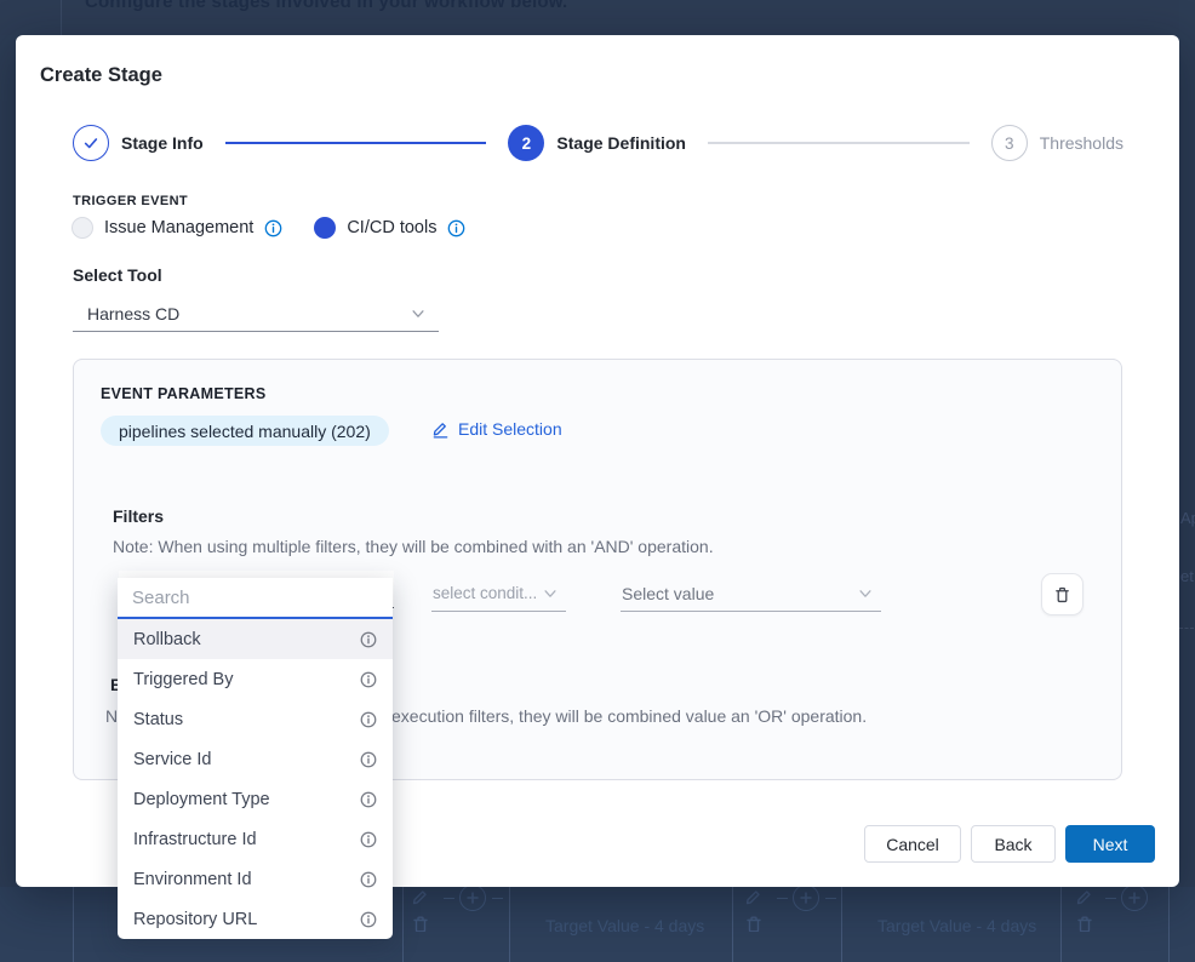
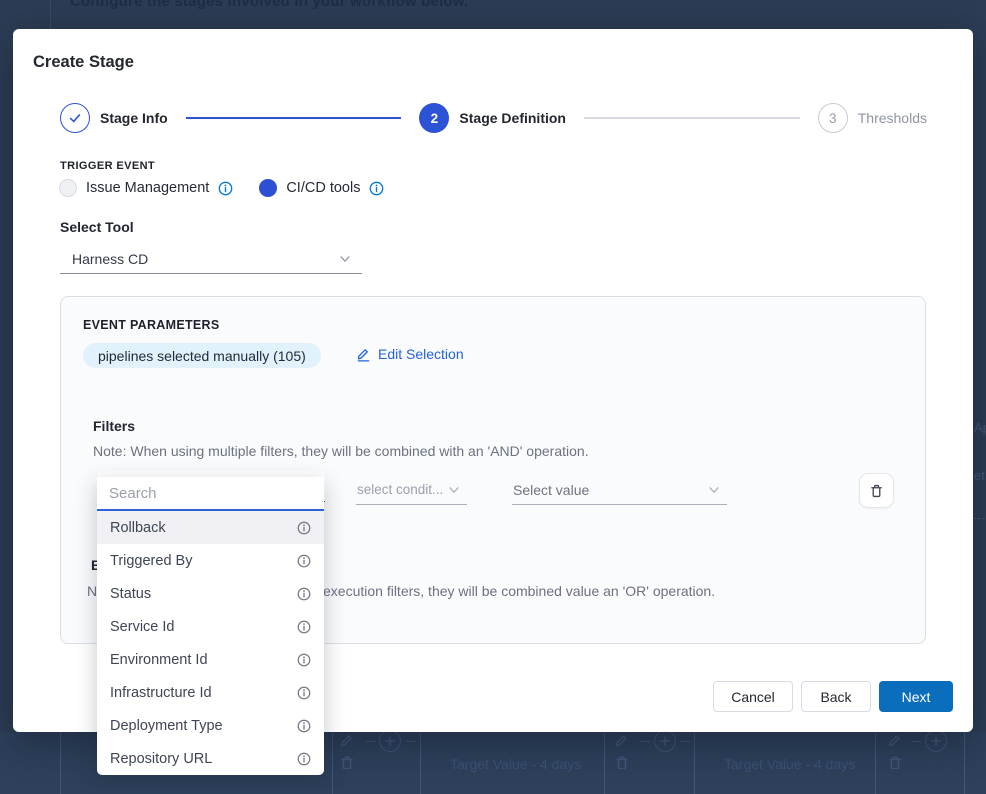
  et
  Target Value - 4 days
  Target Value - 4 days
  Create Stage
  Stage Info
  2
  Stage Definition
  3
  Thresholds
  TRIGGER EVENT
  Issue Management
  CI/CD tools
  Select Tool
  Harness CD
  EVENT PARAMETERS
- pipelines selected manually (202)
+ pipelines selected manually (105)
  Edit Selection
  Filters
  Note: When using multiple filters, they will be combined with an 'AND' operation.
  select condit...
  Select value
  E
  N
  execution filters, they will be combined value an 'OR' operation.
  Cancel
  Back
  Next
  Search
  Rollback
  Triggered By
  Status
  Service Id
- Deployment Type
+ Environment Id
  Infrastructure Id
- Environment Id
+ Deployment Type
  Repository URL
